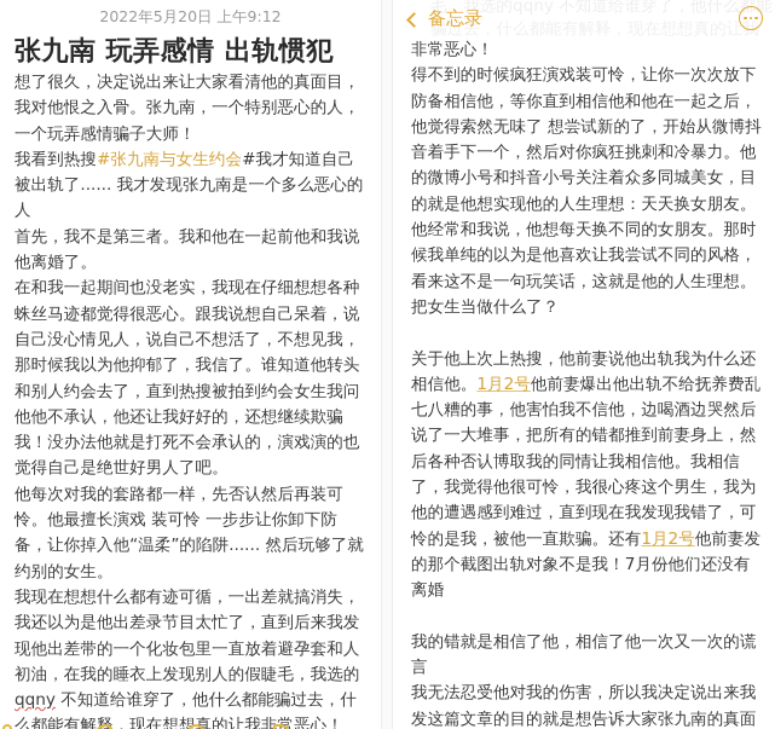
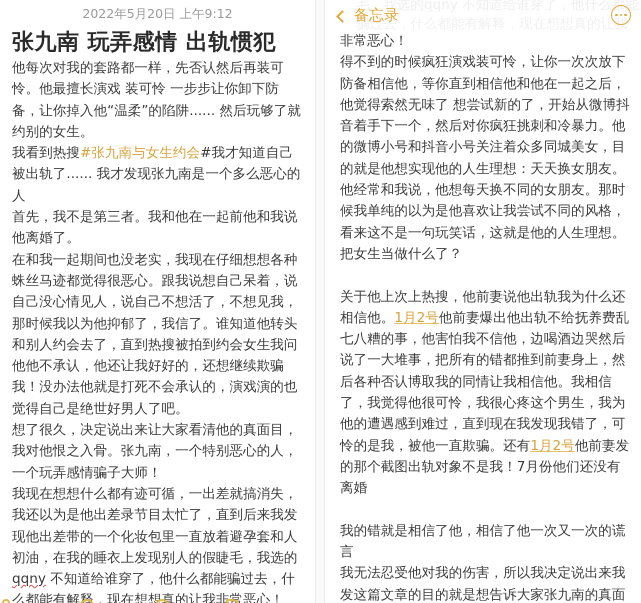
  2022年5月20日 上午9:12
  张九南 玩弄感情 出轨惯犯
- 想了很久，决定说出来让大家看清他的真面目，我对他恨之入骨。张九南，一个特别恶心的人，一个玩弄感情骗子大师！
+ 他每次对我的套路都一样，先否认然后再装可怜。他最擅长演戏 装可怜 一步步让你卸下防备，让你掉入他“温柔”的陷阱...... 然后玩够了就约别的女生。
  我看到热搜#张九南与女生约会#我才知道自己被出轨了...... 我才发现张九南是一个多么恶心的人
  首先，我不是第三者。我和他在一起前他和我说他离婚了。
  在和我一起期间也没老实，我现在仔细想想各种蛛丝马迹都觉得很恶心。跟我说想自己呆着，说自己没心情见人，说自己不想活了，不想见我，那时候我以为他抑郁了，我信了。谁知道他转头和别人约会去了，直到热搜被拍到约会女生我问他他不承认，他还让我好好的，还想继续欺骗我！没办法他就是打死不会承认的，演戏演的也觉得自己是绝世好男人了吧。
- 他每次对我的套路都一样，先否认然后再装可怜。他最擅长演戏 装可怜 一步步让你卸下防备，让你掉入他“温柔”的陷阱...... 然后玩够了就约别的女生。
+ 想了很久，决定说出来让大家看清他的真面目，我对他恨之入骨。张九南，一个特别恶心的人，一个玩弄感情骗子大师！
  我现在想想什么都有迹可循，一出差就搞消失，我还以为是他出差录节目太忙了，直到后来我发现他出差带的一个化妆包里一直放着避孕套和人初油，在我的睡衣上发现别人的假睫毛，我选的qqny 不知道给谁穿了，他什么都能骗过去，什么都能有解释，现在想想真的让我非常恶心！
  毛，我选的qqny 不知道给谁穿了，他什么都能
  骗过去，什么都能有解释，现在想想真的让我
  备忘录
  非常恶心！
  得不到的时候疯狂演戏装可怜，让你一次次放下防备相信他，等你直到相信他和他在一起之后，他觉得索然无味了 想尝试新的了，开始从微博抖音着手下一个，然后对你疯狂挑刺和冷暴力。他的微博小号和抖音小号关注着众多同城美女，目的就是他想实现他的人生理想：天天换女朋友。他经常和我说，他想每天换不同的女朋友。那时候我单纯的以为是他喜欢让我尝试不同的风格，看来这不是一句玩笑话，这就是他的人生理想。把女生当做什么了？
  关于他上次上热搜，他前妻说他出轨我为什么还相信他。1月2号他前妻爆出他出轨不给抚养费乱七八糟的事，他害怕我不信他，边喝酒边哭然后说了一大堆事，把所有的错都推到前妻身上，然后各种否认博取我的同情让我相信他。我相信了，我觉得他很可怜，我很心疼这个男生，我为他的遭遇感到难过，直到现在我发现我错了，可怜的是我，被他一直欺骗。还有1月2号他前妻发的那个截图出轨对象不是我！7月份他们还没有离婚
  我的错就是相信了他，相信了他一次又一次的谎言
  我无法忍受他对我的伤害，所以我决定说出来我发这篇文章的目的就是想告诉大家张九南的真面
